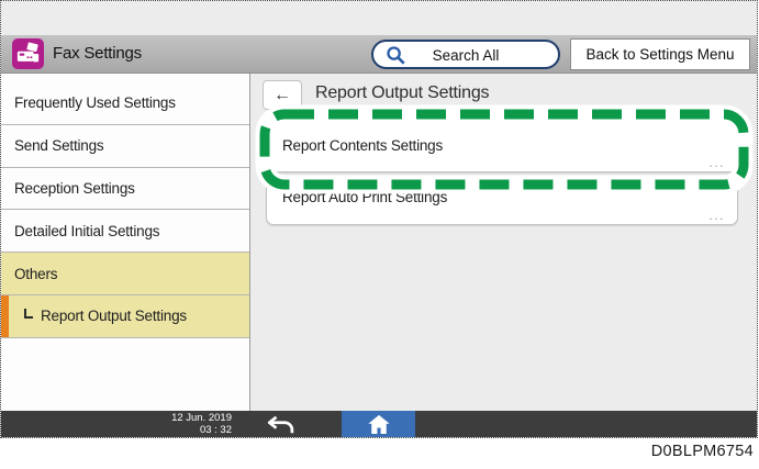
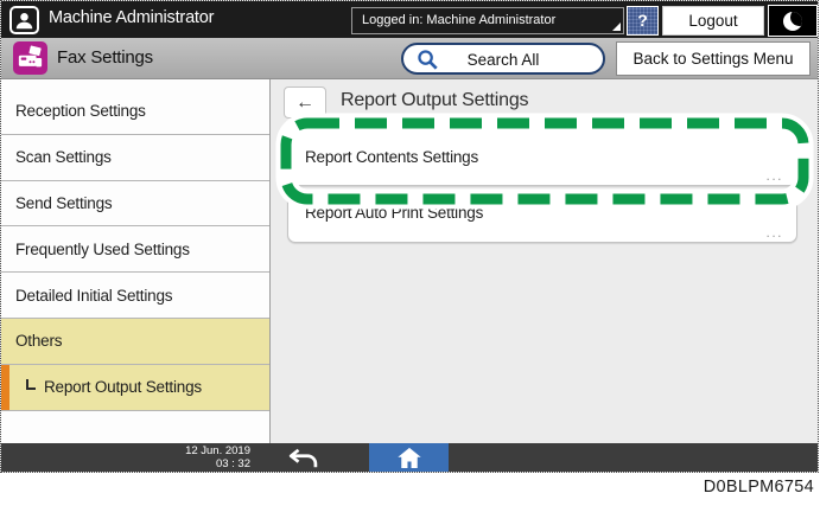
+ Machine Administrator
+ Logged in: Machine Administrator
+ ?
+ Logout
  Fax Settings
  Search All
  Back to Settings Menu
- Frequently Used Settings
+ Reception Settings
+ Scan Settings
  Send Settings
- Reception Settings
+ Frequently Used Settings
  Detailed Initial Settings
  Others
  Report Output Settings
  ←
  Report Output Settings
  Report Contents Settings
  ...
  Report Auto Print Settings
  ...
  12 Jun. 2019
  03 : 32
  D0BLPM6754
